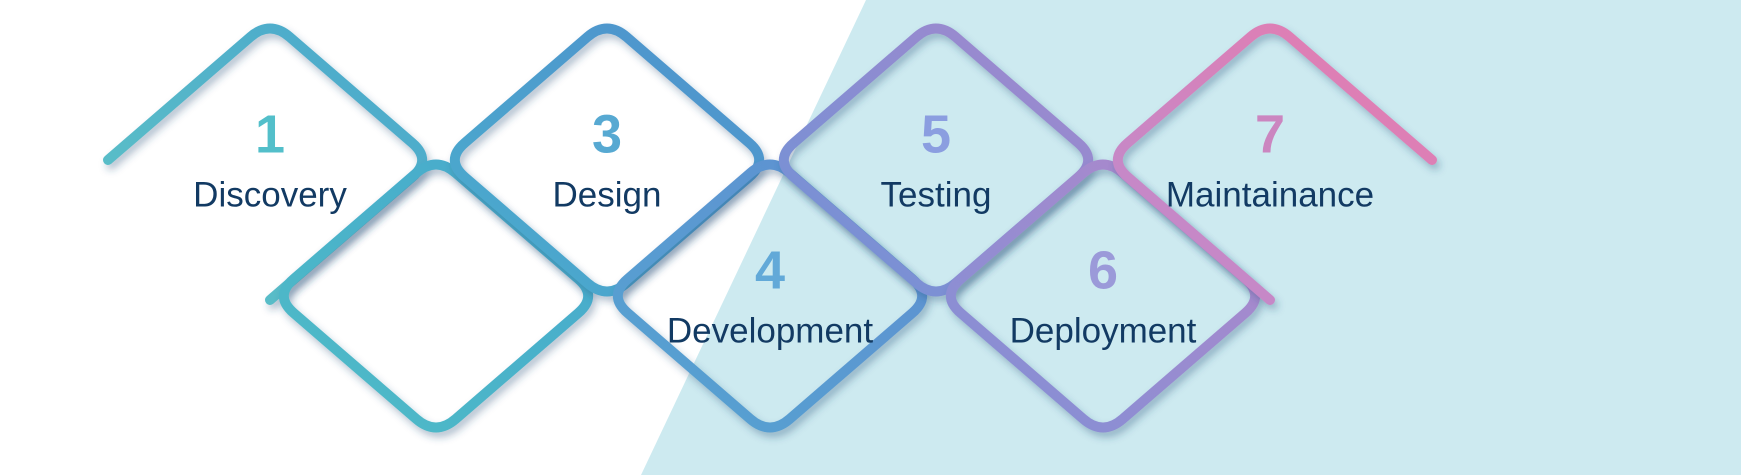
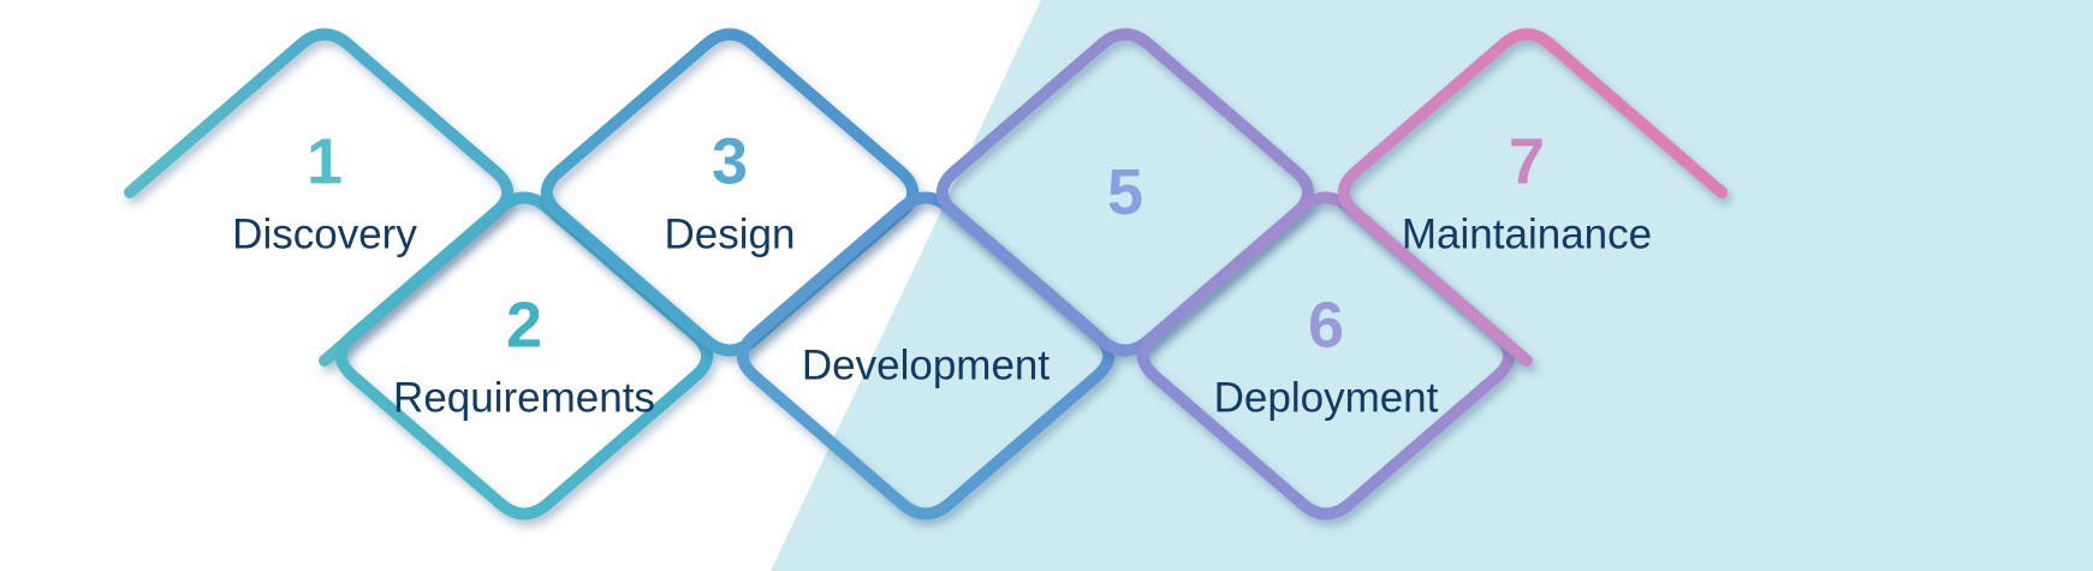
  1
  Discovery
+ 2
+ Requirements
  3
  Design
- 4
  Development
  5
- Testing
  6
  Deployment
  7
  Maintainance
